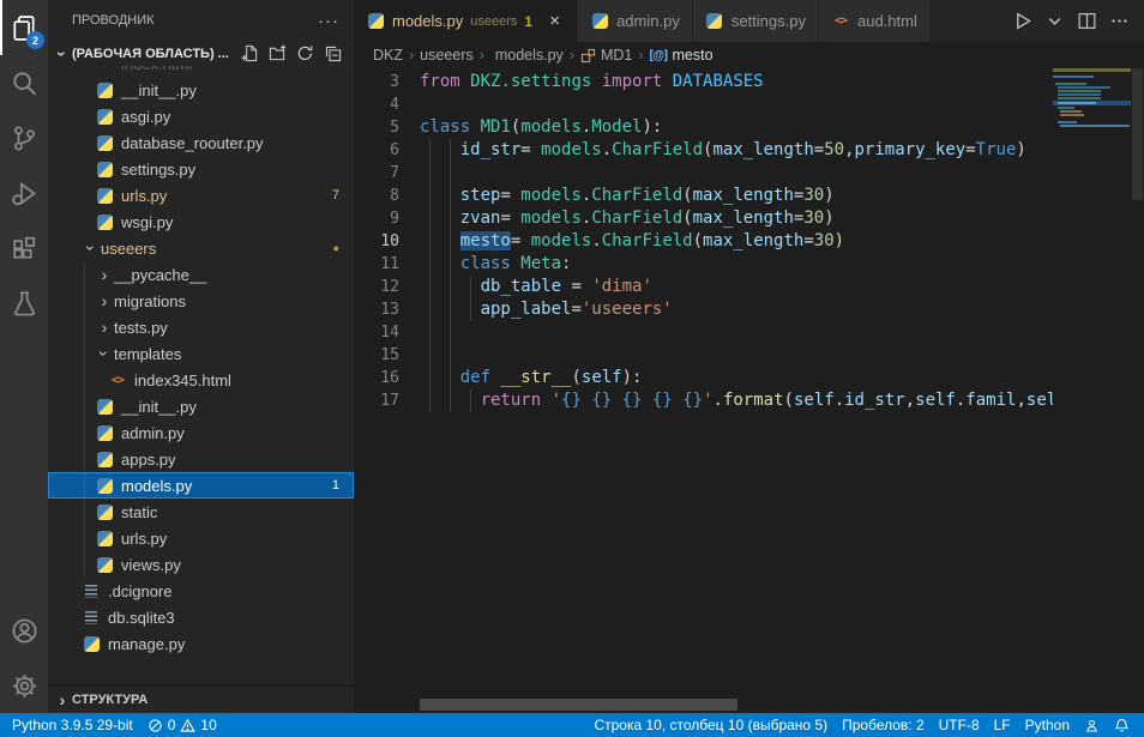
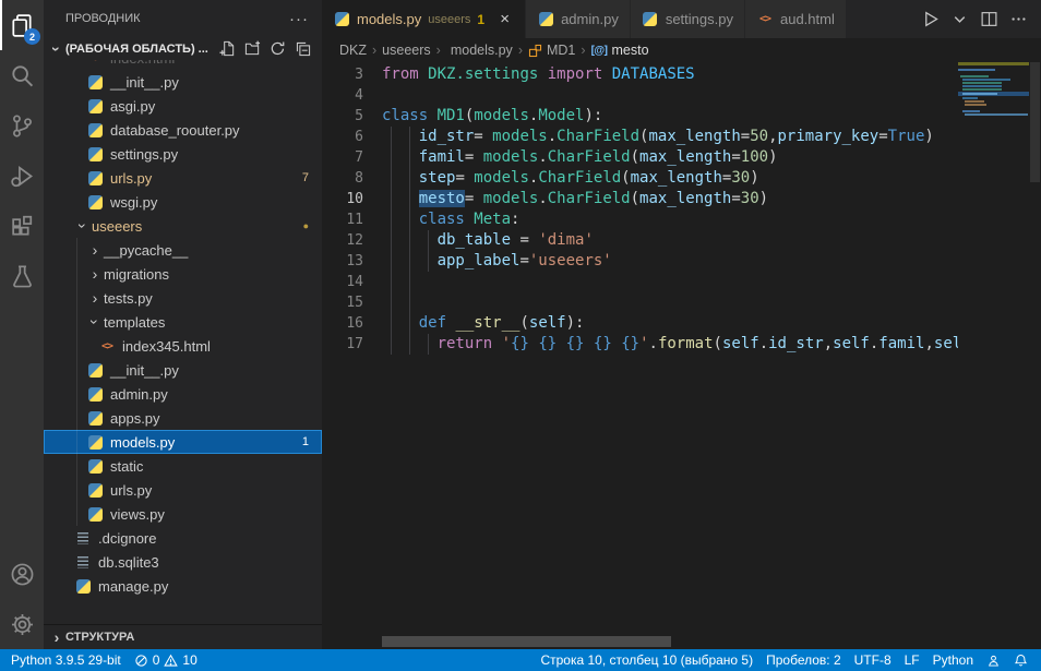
  2
  ПРОВОДНИК
  ···
  (РАБОЧАЯ ОБЛАСТЬ) ...
  __init__.py
  asgi.py
  database_roouter.py
  settings.py
  urls.py
  7
  wsgi.py
  useeers
  ●
  ›
  __pycache__
  ›
  migrations
  ›
  tests.py
  templates
  <>
  index345.html
  __init__.py
  admin.py
  apps.py
  models.py
  1
  static
  urls.py
  views.py
  .dcignore
  db.sqlite3
  manage.py
  ›
  СТРУКТУРА
  models.py
  useeers
  1
  ×
  admin.py
  settings.py
  <>
  aud.html
  DKZ
  ›
  useeers
  ›
  models.py
  ›
  MD1
  ›
  [@]
  mesto
  3
  from DKZ.settings import DATABASES
  4
  5
  class MD1(models.Model):
  6
  id_str= models.CharField(max_length=50,primary_key=True)
  7
+ famil= models.CharField(max_length=100)
  8
  step= models.CharField(max_length=30)
- 9
- zvan= models.CharField(max_length=30)
  10
  mesto= models.CharField(max_length=30)
  11
  class Meta:
  12
  db_table = 'dima'
  13
  app_label='useeers'
  14
  15
  16
  def __str__(self):
  17
  return '{} {} {} {} {}'.format(self.id_str,self.famil,sel
  Python 3.9.5 29-bit
  0
  10
  Строка 10, столбец 10 (выбрано 5)
  Пробелов: 2
  UTF-8
  LF
  Python
